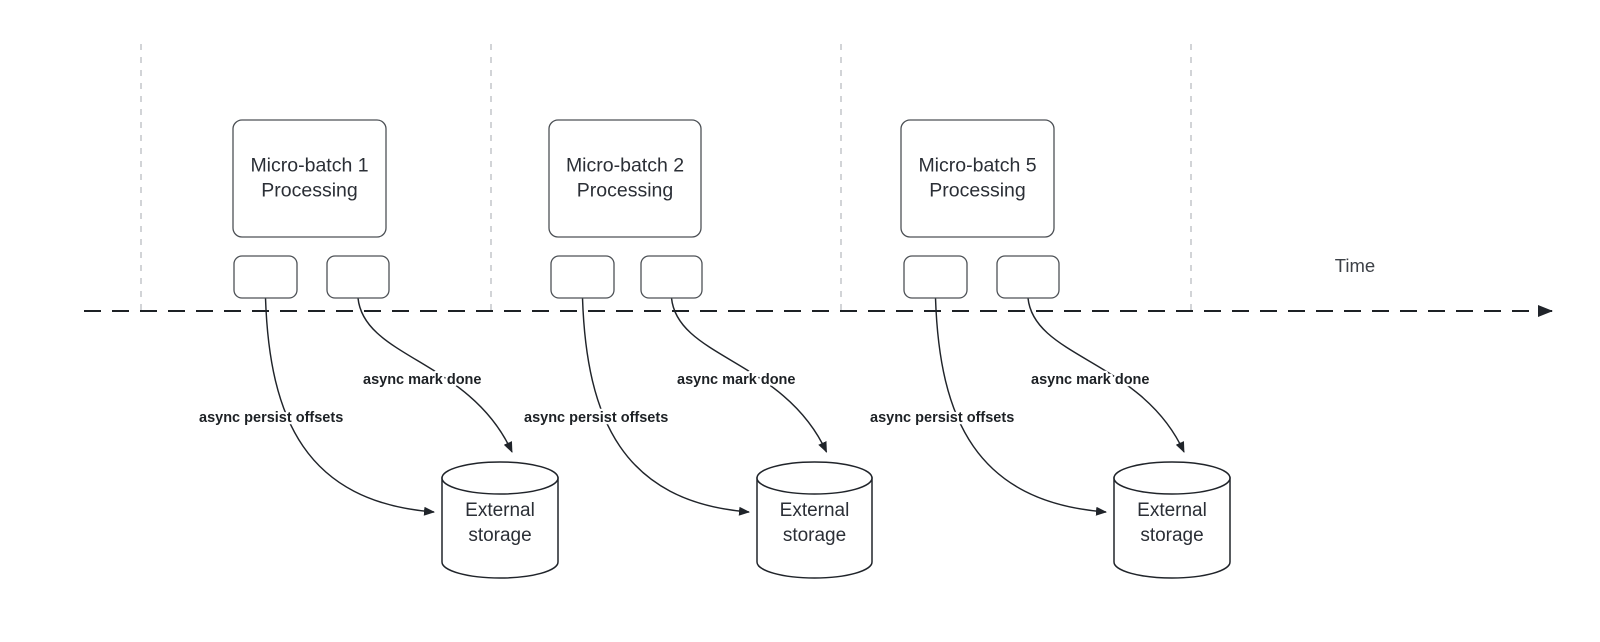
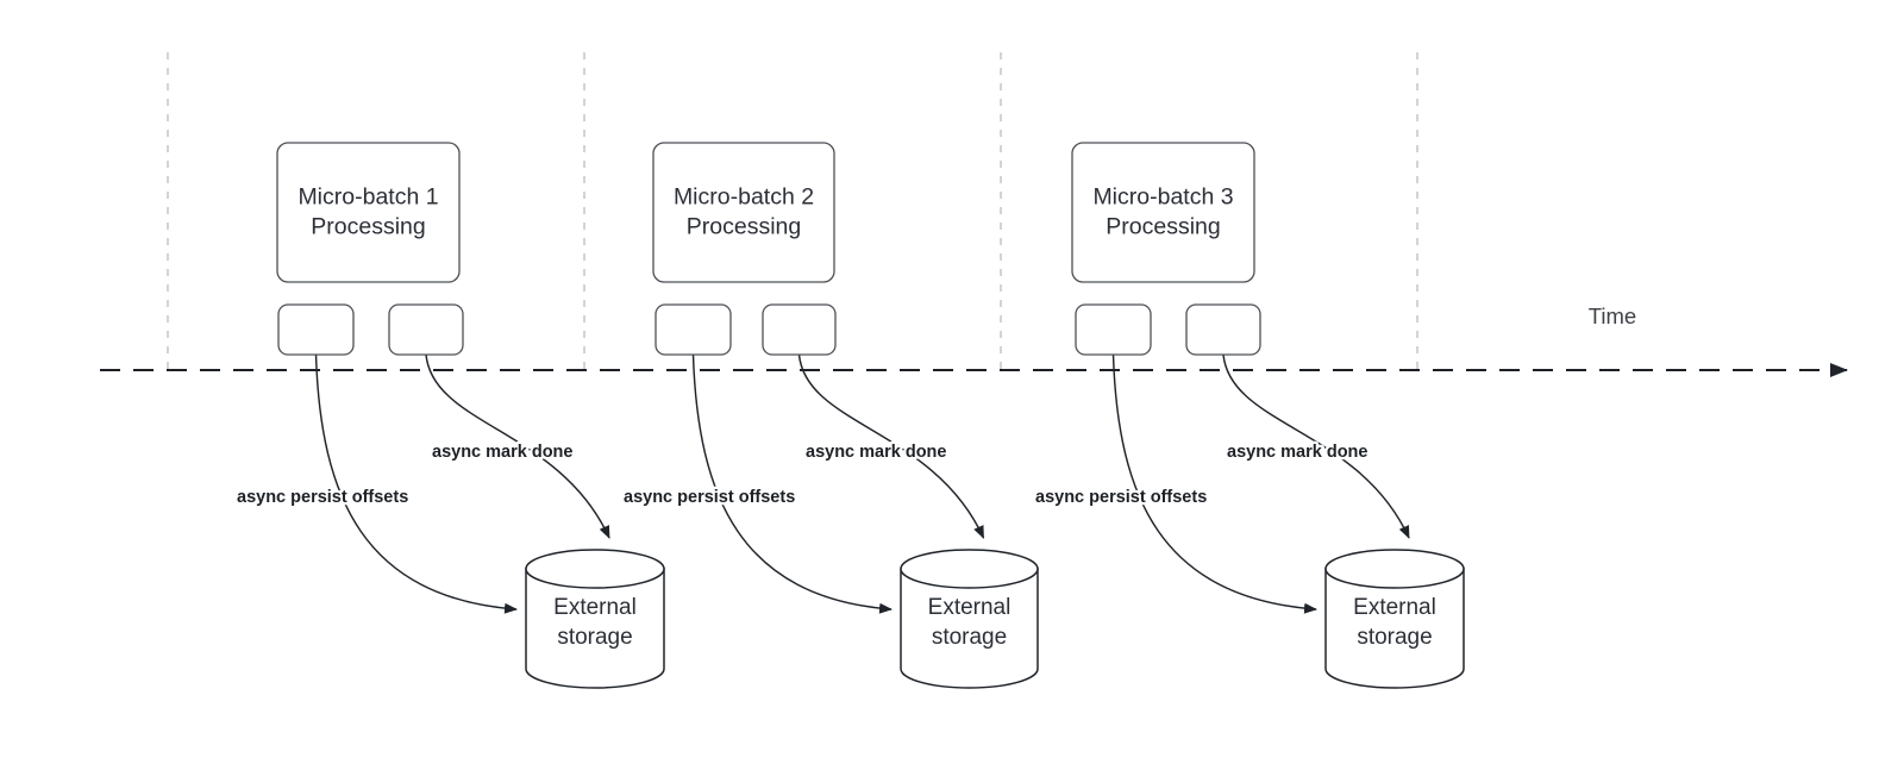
  Micro-batch 1
  Processing
  External
  storage
  Micro-batch 2
  Processing
  External
  storage
- Micro-batch 5
+ Micro-batch 3
  Processing
  External
  storage
  async mark done
  async persist offsets
  async mark done
  async persist offsets
  async mark done
  async persist offsets
  Time
